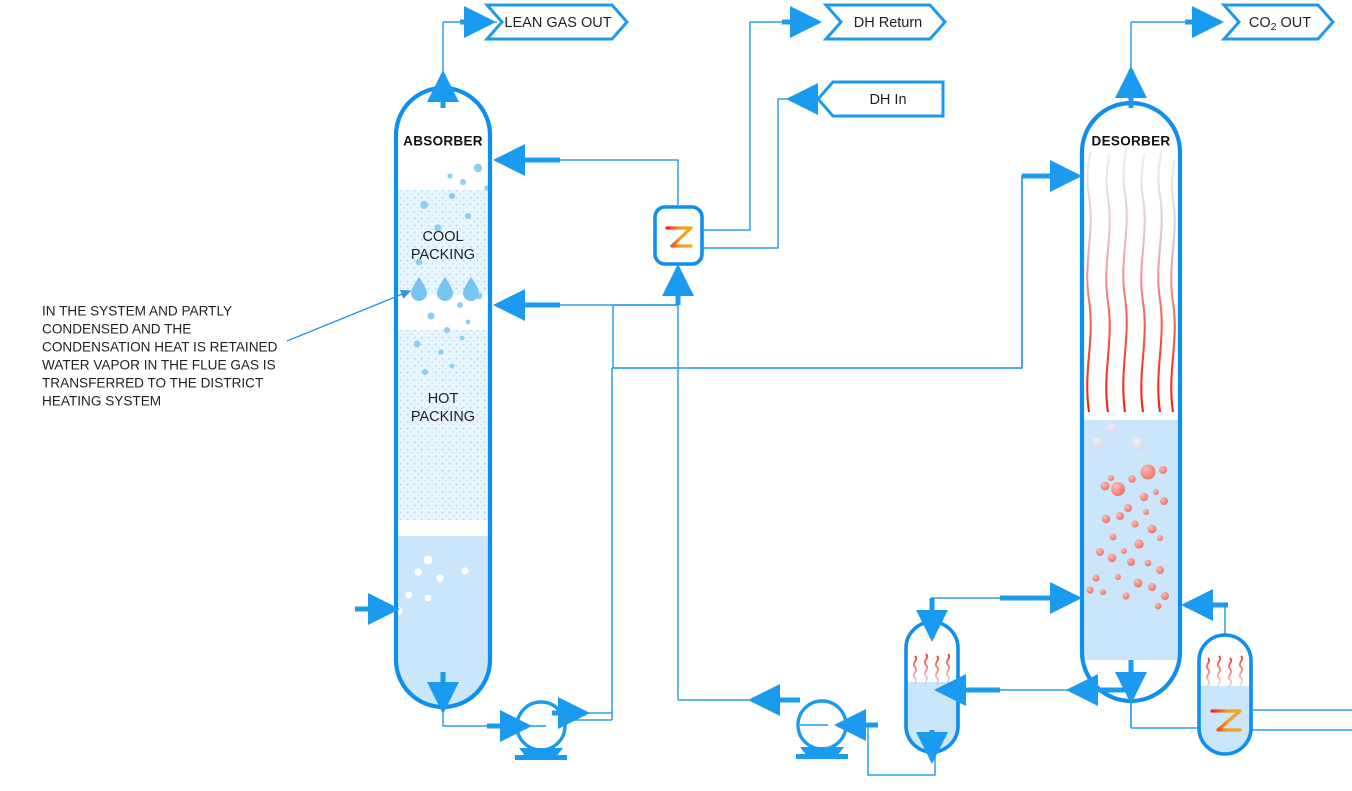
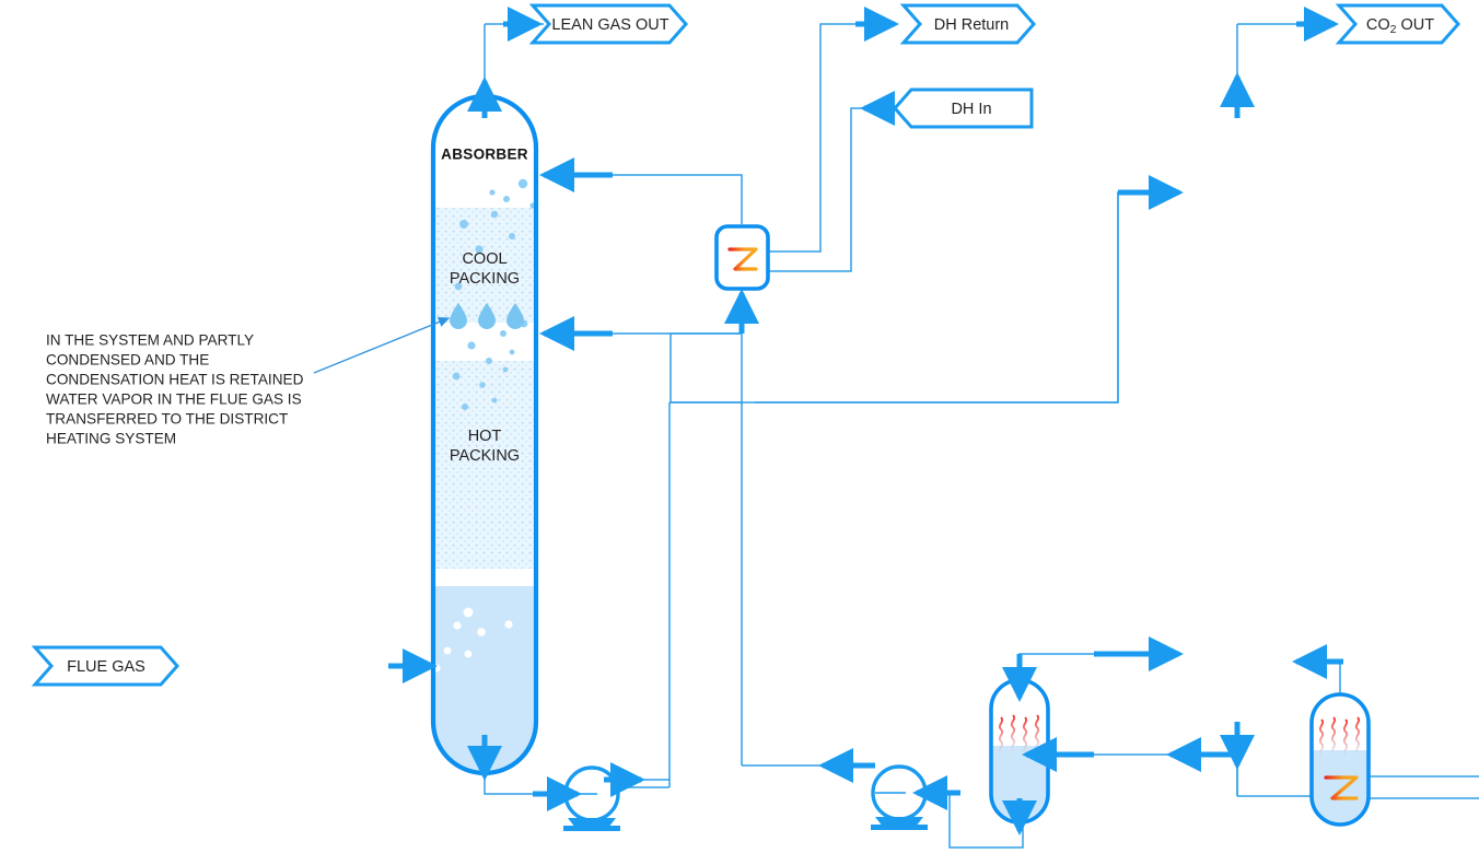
  ABSORBER
  COOL
  PACKING
  HOT
  PACKING
- DESORBER
  LEAN GAS OUT
  DH Return
  CO2 OUT
  DH In
+ FLUE GAS
  IN THE SYSTEM AND PARTLY
  CONDENSED AND THE
  CONDENSATION HEAT IS RETAINED
  WATER VAPOR IN THE FLUE GAS IS
  TRANSFERRED TO THE DISTRICT
  HEATING SYSTEM
